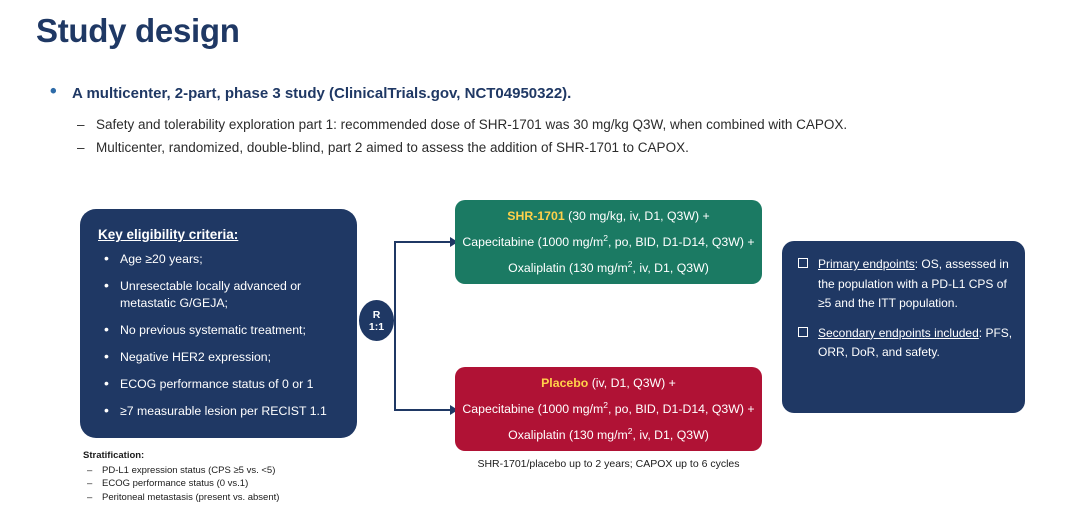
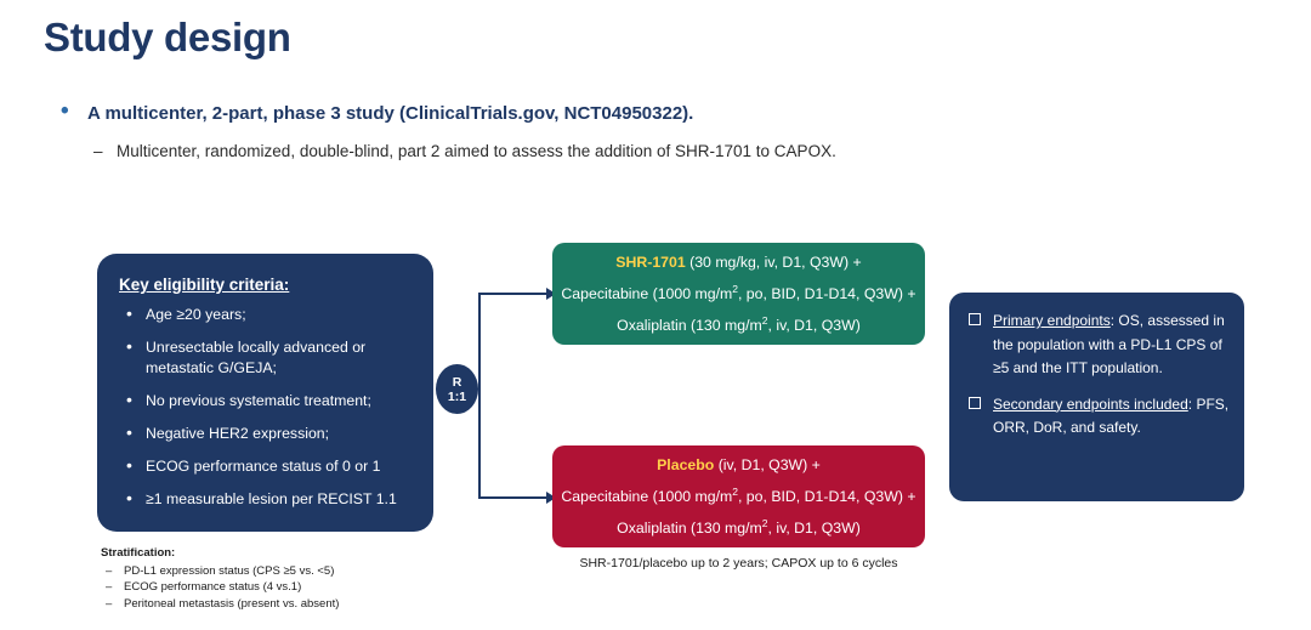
  Study design
  A multicenter, 2-part, phase 3 study (ClinicalTrials.gov, NCT04950322).
- Safety and tolerability exploration part 1: recommended dose of SHR-1701 was 30 mg/kg Q3W, when combined with CAPOX.
  Multicenter, randomized, double-blind, part 2 aimed to assess the addition of SHR-1701 to CAPOX.
  Key eligibility criteria:
  Age ≥20 years;
  Unresectable locally advanced or metastatic G/GEJA;
  No previous systematic treatment;
  Negative HER2 expression;
  ECOG performance status of 0 or 1
- ≥7 measurable lesion per RECIST 1.1
+ ≥1 measurable lesion per RECIST 1.1
  Stratification:
  PD-L1 expression status (CPS ≥5 vs. <5)
- ECOG performance status (0 vs.1)
+ ECOG performance status (4 vs.1)
  Peritoneal metastasis (present vs. absent)
  R
  1:1
  SHR-1701 (30 mg/kg, iv, D1, Q3W) +
  Capecitabine (1000 mg/m2, po, BID, D1-D14, Q3W) +
  Oxaliplatin (130 mg/m2, iv, D1, Q3W)
  Placebo (iv, D1, Q3W) +
  Capecitabine (1000 mg/m2, po, BID, D1-D14, Q3W) +
  Oxaliplatin (130 mg/m2, iv, D1, Q3W)
  SHR-1701/placebo up to 2 years; CAPOX up to 6 cycles
  Primary endpoints: OS, assessed in the population with a PD-L1 CPS of ≥5 and the ITT population.
  Secondary endpoints included: PFS, ORR, DoR, and safety.
